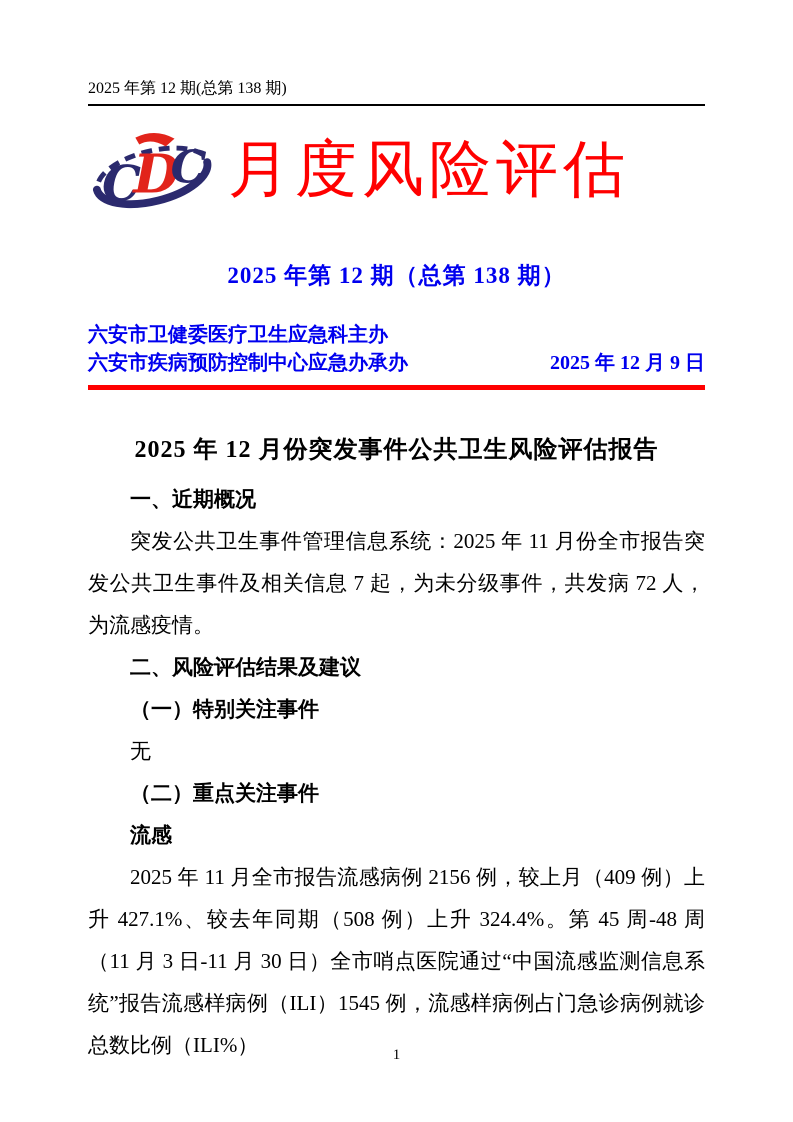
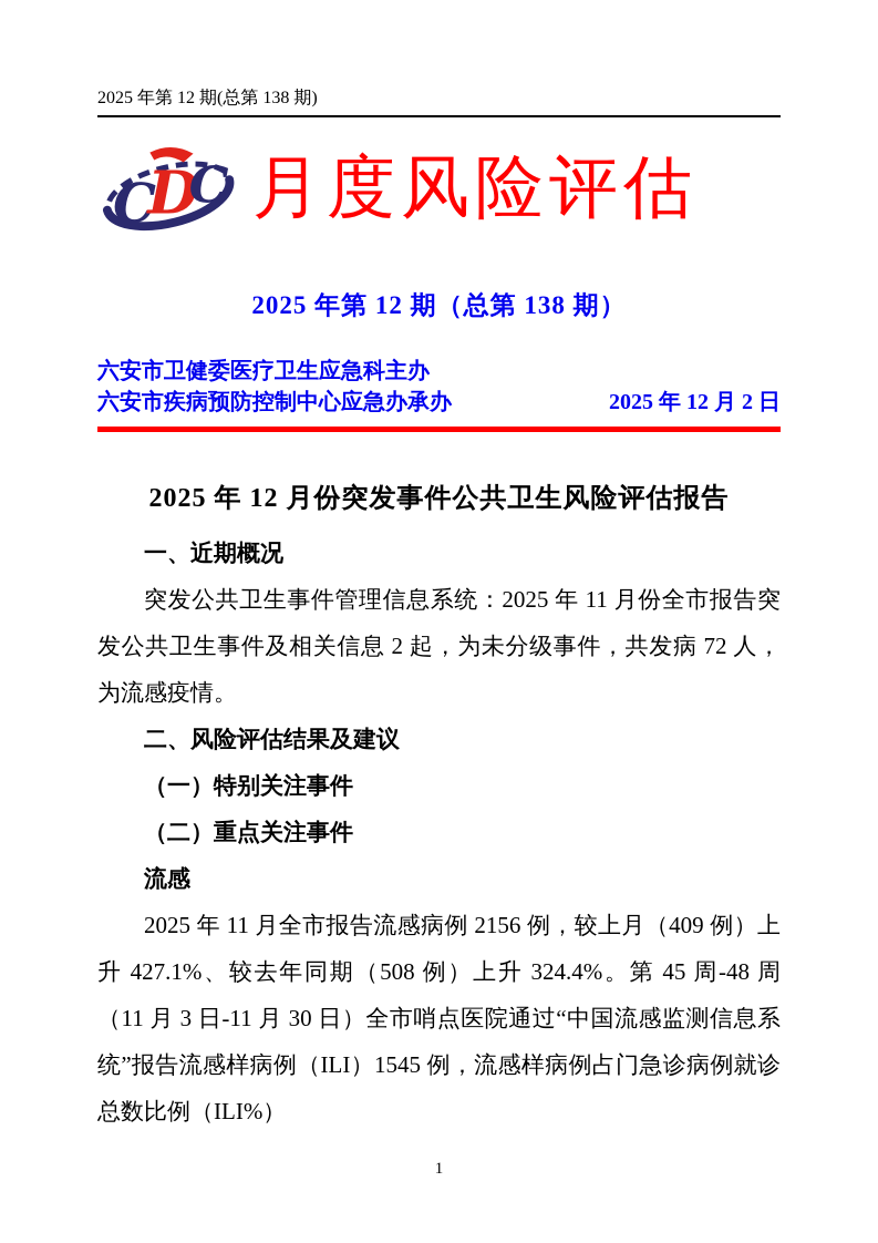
  2025 年第 12 期(总第 138 期)
  C
  D
  C
  月度风险评估
  2025 年第 12 期（总第 138 期）
  六安市卫健委医疗卫生应急科主办
  六安市疾病预防控制中心应急办承办
- 2025 年 12 月 9 日
+ 2025 年 12 月 2 日
  2025 年 12 月份突发事件公共卫生风险评估报告
  一、近期概况
- 突发公共卫生事件管理信息系统：2025 年 11 月份全市报告突发公共卫生事件及相关信息 7 起，为未分级事件，共发病 72 人，为流感疫情。
+ 突发公共卫生事件管理信息系统：2025 年 11 月份全市报告突发公共卫生事件及相关信息 2 起，为未分级事件，共发病 72 人，为流感疫情。
  二、风险评估结果及建议
  （一）特别关注事件
- 无
  （二）重点关注事件
  流感
  2025 年 11 月全市报告流感病例 2156 例，较上月（409 例）上升 427.1%、较去年同期（508 例）上升 324.4%。第 45 周-48 周（11 月 3 日-11 月 30 日）全市哨点医院通过“中国流感监测信息系统”报告流感样病例（ILI）1545 例，流感样病例占门急诊病例就诊总数比例（ILI%）
  1
